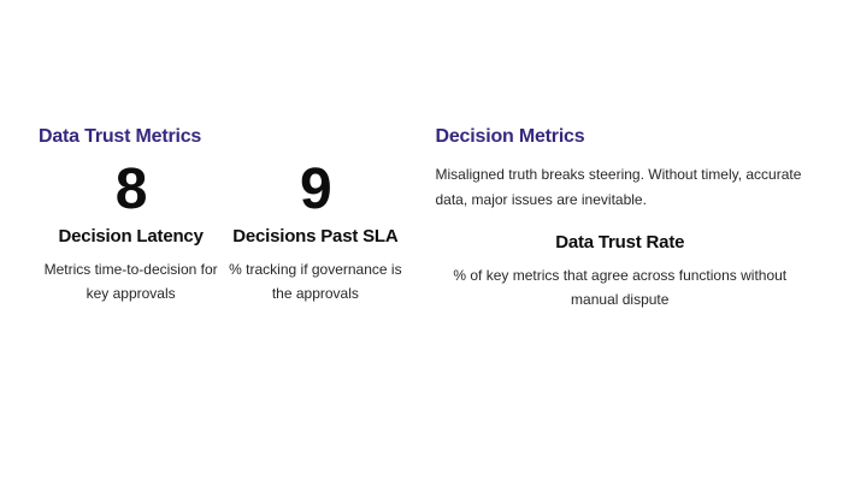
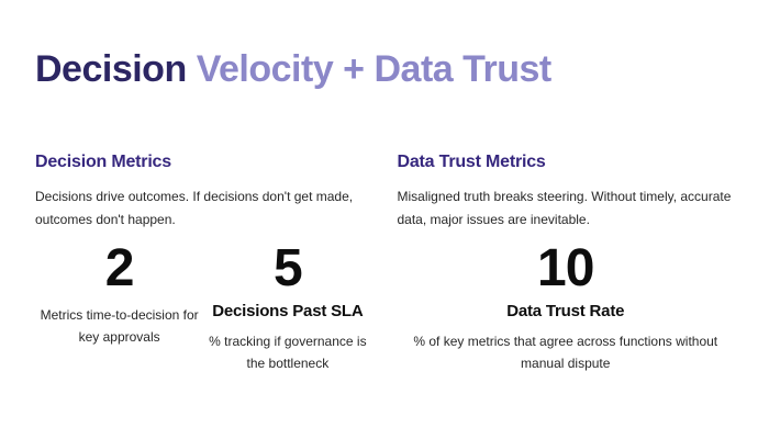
+ Decision
+ Velocity + Data Trust
- Data Trust Metrics
+ Decision Metrics
+ Decisions drive outcomes. If decisions don't get made, outcomes don't happen.
- 8
+ 2
- Decision Latency
  Metrics time-to-decision for key approvals
- 9
+ 5
  Decisions Past SLA
- % tracking if governance is the approvals
+ % tracking if governance is the bottleneck
- Decision Metrics
+ Data Trust Metrics
  Misaligned truth breaks steering. Without timely, accurate data, major issues are inevitable.
+ 10
  Data Trust Rate
  % of key metrics that agree across functions without manual dispute
